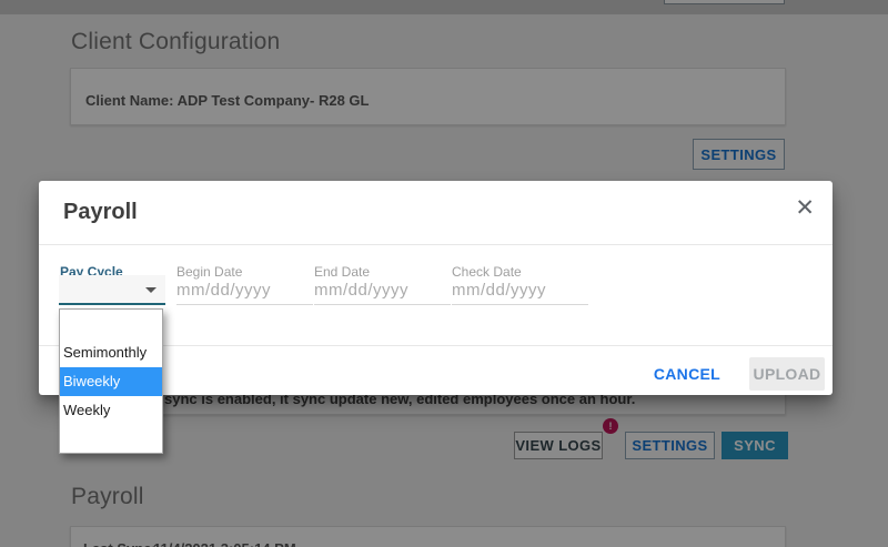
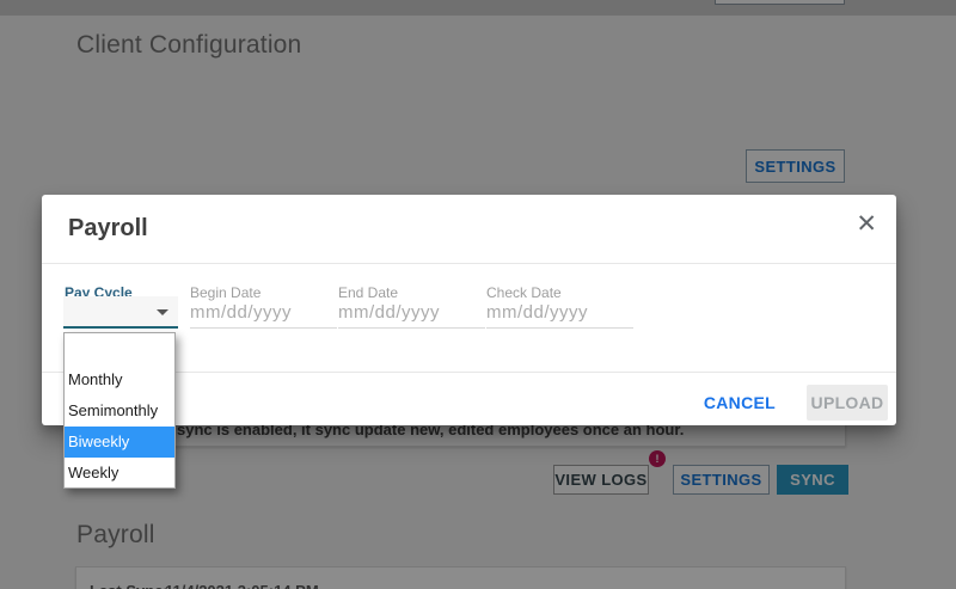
  Client Configuration
- Client Name: ADP Test Company- R28 GL
  SETTINGS
  sync is enabled, it sync update new, edited employees once an hour.
  VIEW LOGS
  SETTINGS
  SYNC
  !
  Payroll
  Payroll
  ✕
  Pay Cycle
  Begin Date
  End Date
  Check Date
  mm/dd/yyyy
  mm/dd/yyyy
  mm/dd/yyyy
  CANCEL
  UPLOAD
+ Monthly
  Semimonthly
  Biweekly
  Weekly
